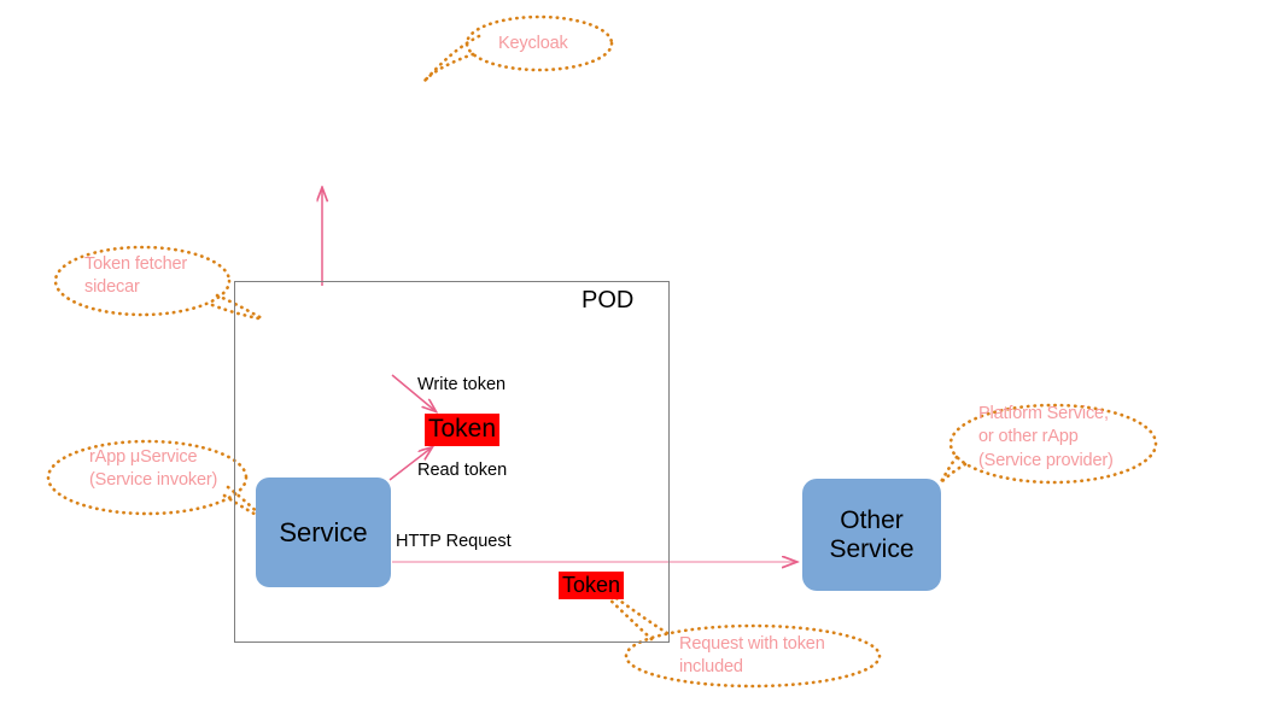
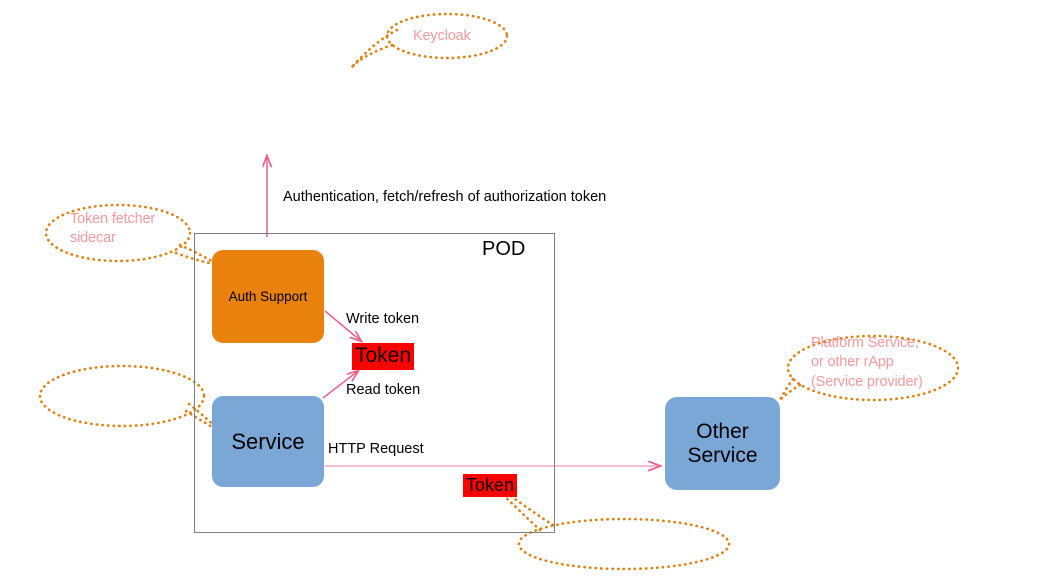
  POD
+ Auth Support
  Service
  Other
  Service
  Token
  Token
+ Authentication, fetch/refresh of authorization token
  Write token
  Read token
  HTTP Request
  Keycloak
  Token fetcher
  sidecar
- rApp μService
- (Service invoker)
  Platform Service,
  or other rApp
  (Service provider)
- Request with token
- included
